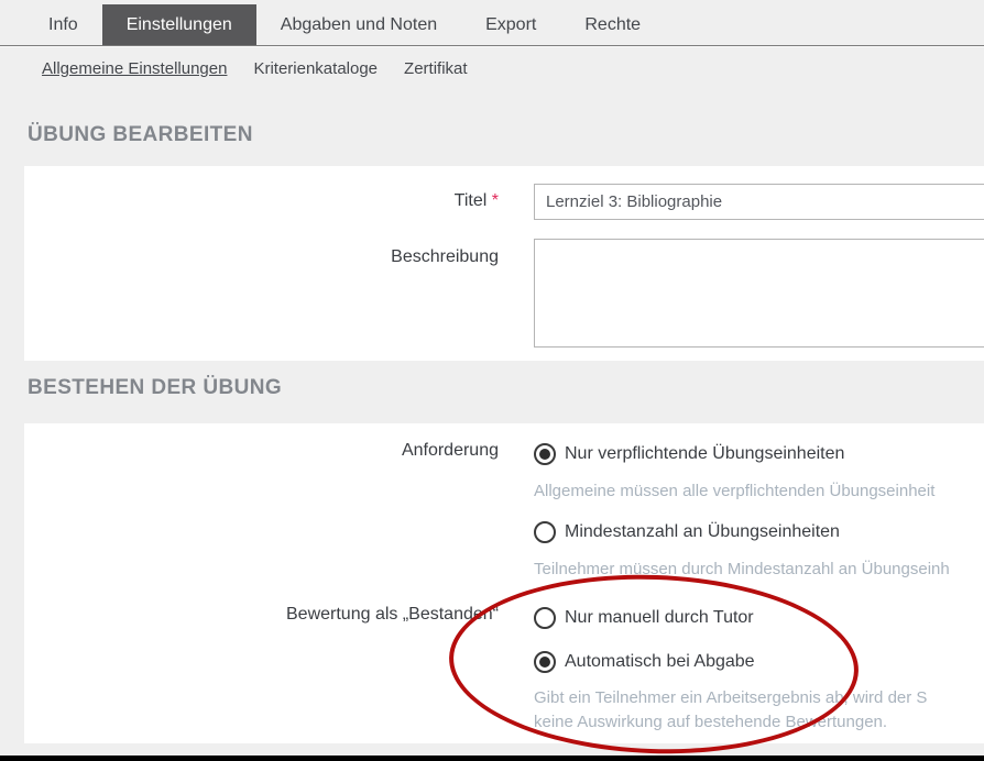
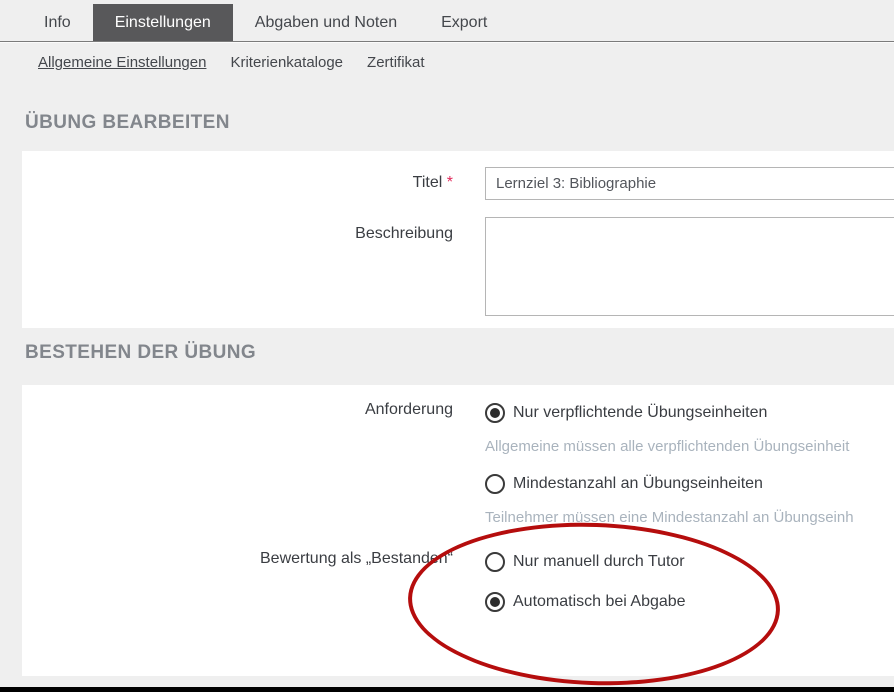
  Info
  Einstellungen
  Abgaben und Noten
  Export
- Rechte
  Allgemeine Einstellungen
  Kriterienkataloge
  Zertifikat
  ÜBUNG BEARBEITEN
  Titel *
  Lernziel 3: Bibliographie
  Beschreibung
  BESTEHEN DER ÜBUNG
  Anforderung
  Nur verpflichtende Übungseinheiten
  Allgemeine müssen alle verpflichtenden Übungseinheit
  Mindestanzahl an Übungseinheiten
- Teilnehmer müssen durch Mindestanzahl an Übungseinh
+ Teilnehmer müssen eine Mindestanzahl an Übungseinh
  Bewertung als „Bestanden“
  Nur manuell durch Tutor
  Automatisch bei Abgabe
- Gibt ein Teilnehmer ein Arbeitsergebnis ab, wird der S
- keine Auswirkung auf bestehende Bewertungen.
